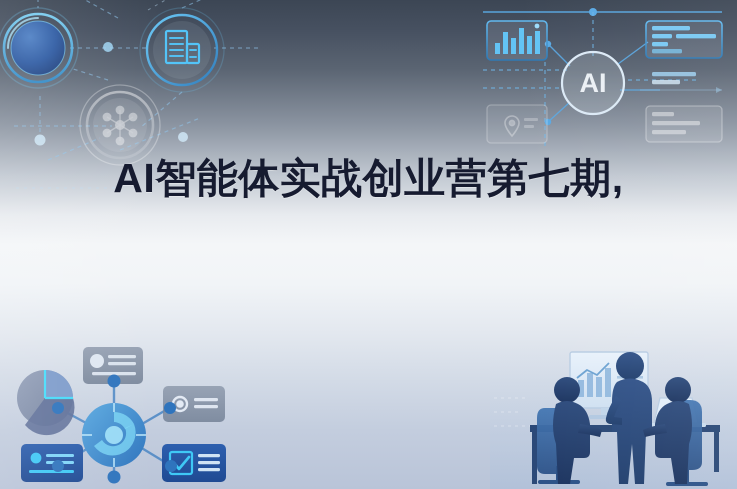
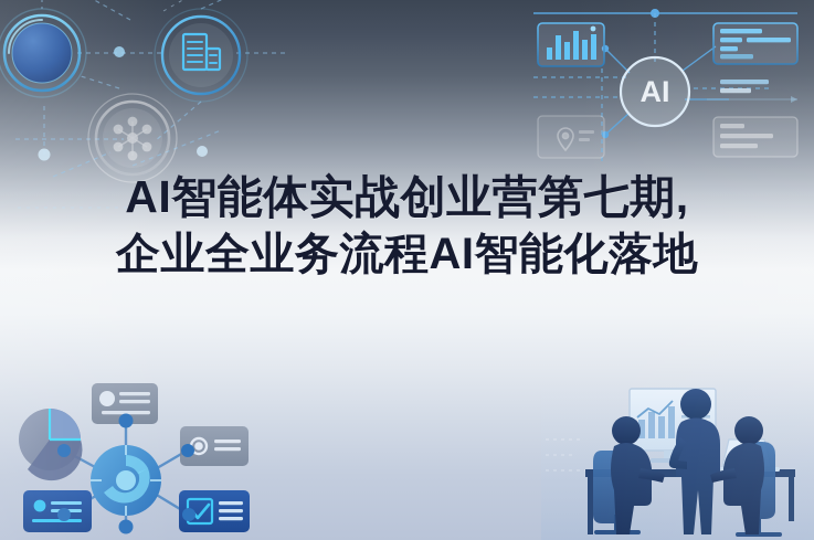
  AI智能体实战创业营第七期,
+ 企业全业务流程AI智能化落地
